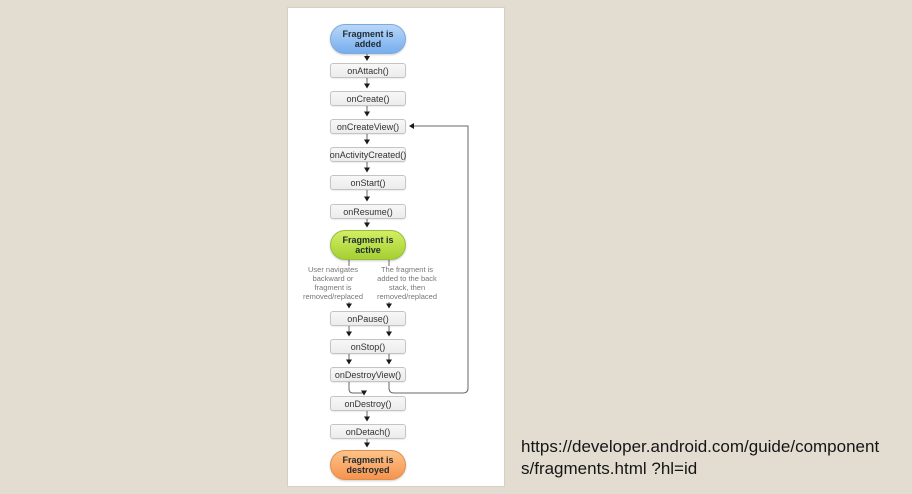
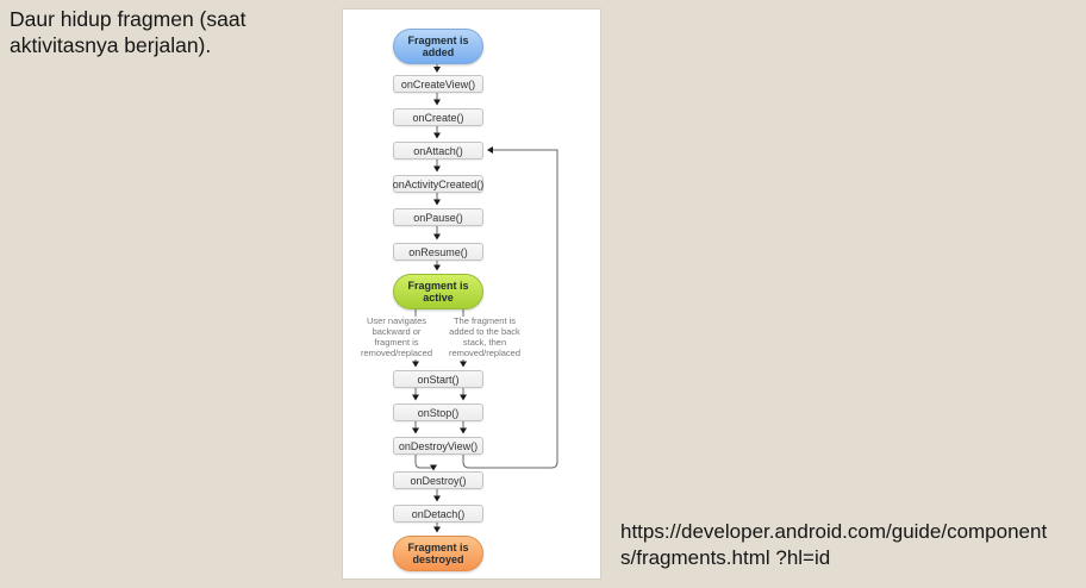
+ Daur hidup fragmen (saat aktivitasnya berjalan).
  Fragment is
  added
- onAttach()
+ onCreateView()
  onCreate()
- onCreateView()
+ onAttach()
  onActivityCreated()
- onStart()
+ onPause()
  onResume()
  Fragment is
  active
  User navigates
  backward or
  fragment is
  removed/replaced
  The fragment is
  added to the back
  stack, then
  removed/replaced
- onPause()
+ onStart()
  onStop()
  onDestroyView()
  onDestroy()
  onDetach()
  Fragment is
  destroyed
  https://developer.android.com/guide/component
  s/fragments.html ?hl=id
